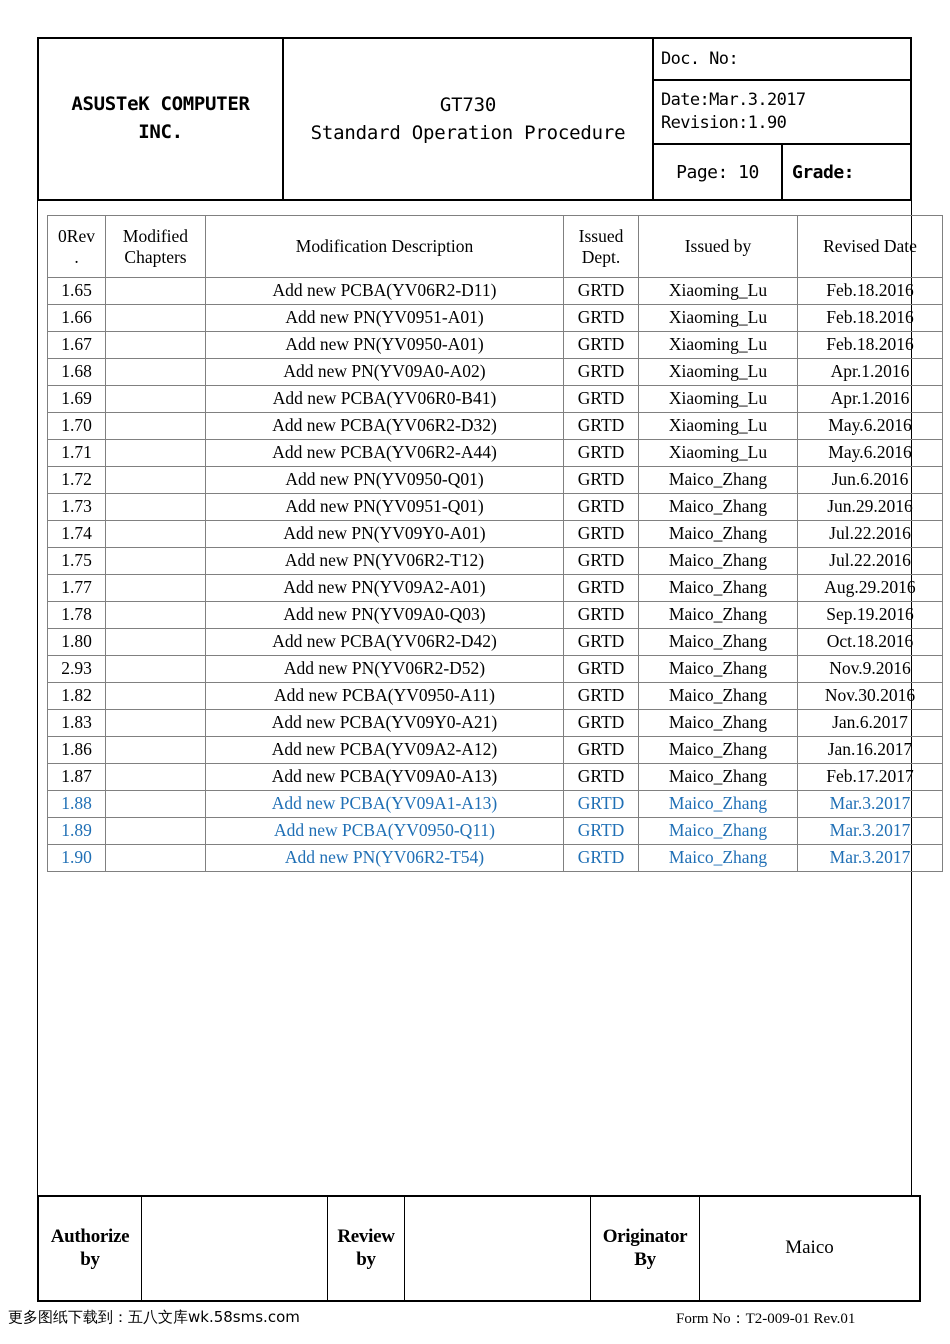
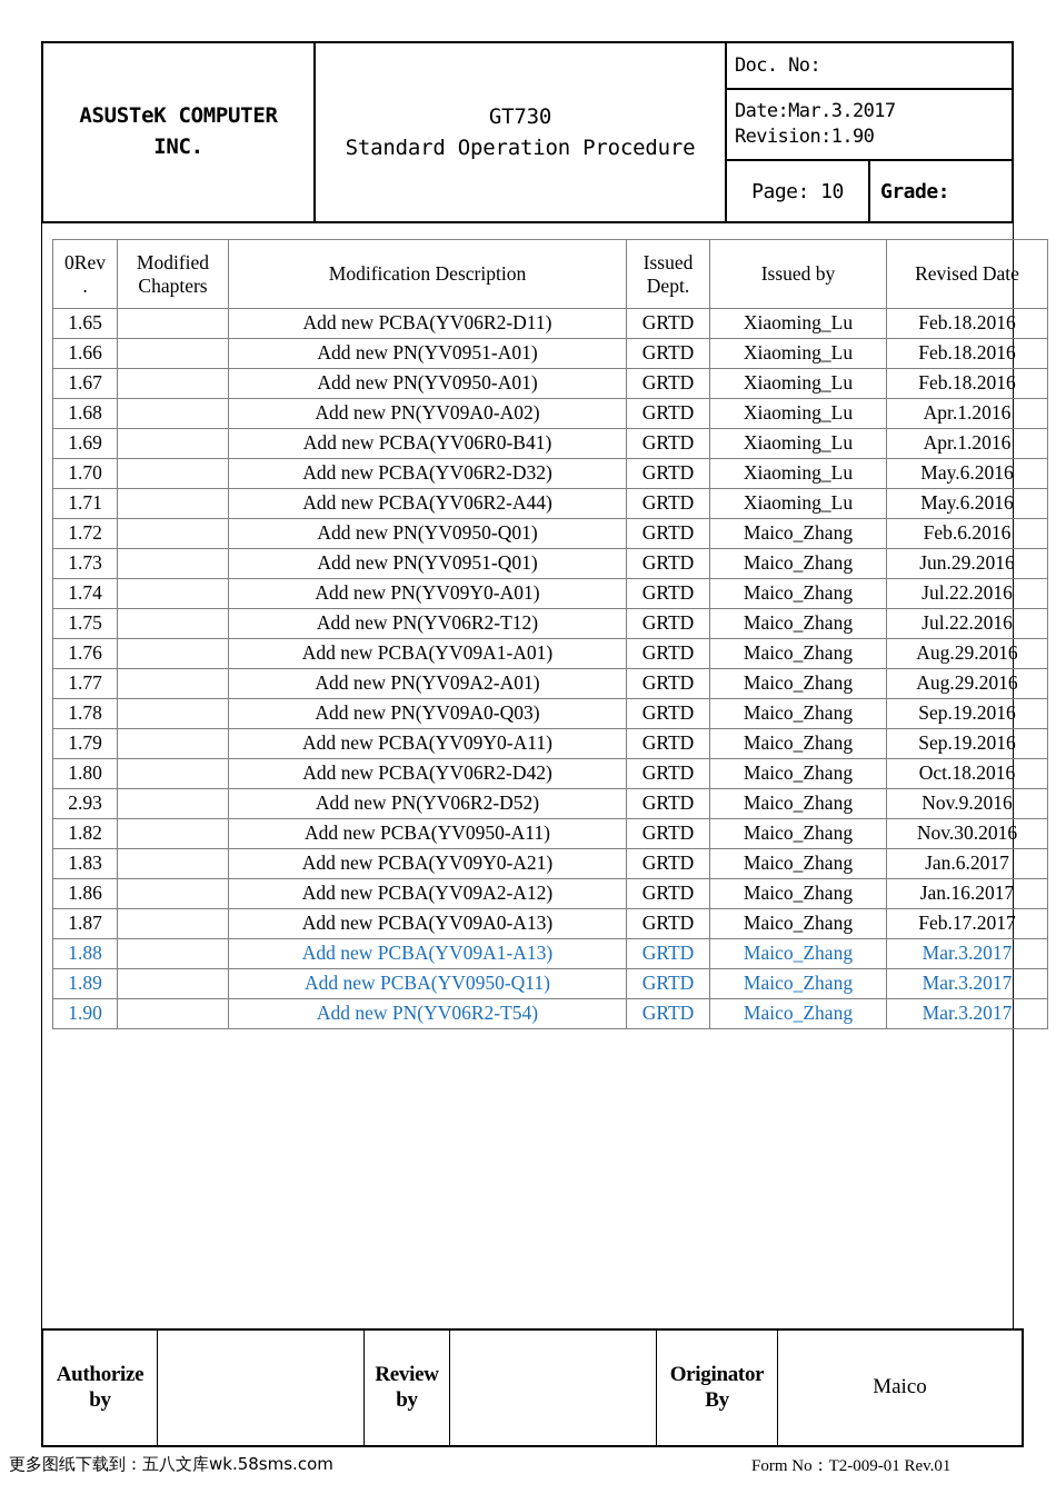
  ASUSTeK COMPUTER INC.	GT730 Standard Operation Procedure	Doc. No:
  Date:Mar.3.2017 Revision:1.90
  Page: 10	Grade:
  0Rev .	Modified Chapters	Modification Description	Issued Dept.	Issued by	Revised Date
  1.65		Add new PCBA(YV06R2-D11)	GRTD	Xiaoming_Lu	Feb.18.2016
  1.66		Add new PN(YV0951-A01)	GRTD	Xiaoming_Lu	Feb.18.2016
  1.67		Add new PN(YV0950-A01)	GRTD	Xiaoming_Lu	Feb.18.2016
  1.68		Add new PN(YV09A0-A02)	GRTD	Xiaoming_Lu	Apr.1.2016
  1.69		Add new PCBA(YV06R0-B41)	GRTD	Xiaoming_Lu	Apr.1.2016
  1.70		Add new PCBA(YV06R2-D32)	GRTD	Xiaoming_Lu	May.6.2016
  1.71		Add new PCBA(YV06R2-A44)	GRTD	Xiaoming_Lu	May.6.2016
- 1.72		Add new PN(YV0950-Q01)	GRTD	Maico_Zhang	Jun.6.2016
+ 1.72		Add new PN(YV0950-Q01)	GRTD	Maico_Zhang	Feb.6.2016
  1.73		Add new PN(YV0951-Q01)	GRTD	Maico_Zhang	Jun.29.2016
  1.74		Add new PN(YV09Y0-A01)	GRTD	Maico_Zhang	Jul.22.2016
  1.75		Add new PN(YV06R2-T12)	GRTD	Maico_Zhang	Jul.22.2016
+ 1.76		Add new PCBA(YV09A1-A01)	GRTD	Maico_Zhang	Aug.29.2016
  1.77		Add new PN(YV09A2-A01)	GRTD	Maico_Zhang	Aug.29.2016
  1.78		Add new PN(YV09A0-Q03)	GRTD	Maico_Zhang	Sep.19.2016
+ 1.79		Add new PCBA(YV09Y0-A11)	GRTD	Maico_Zhang	Sep.19.2016
  1.80		Add new PCBA(YV06R2-D42)	GRTD	Maico_Zhang	Oct.18.2016
  2.93		Add new PN(YV06R2-D52)	GRTD	Maico_Zhang	Nov.9.2016
  1.82		Add new PCBA(YV0950-A11)	GRTD	Maico_Zhang	Nov.30.2016
  1.83		Add new PCBA(YV09Y0-A21)	GRTD	Maico_Zhang	Jan.6.2017
  1.86		Add new PCBA(YV09A2-A12)	GRTD	Maico_Zhang	Jan.16.2017
  1.87		Add new PCBA(YV09A0-A13)	GRTD	Maico_Zhang	Feb.17.2017
  1.88		Add new PCBA(YV09A1-A13)	GRTD	Maico_Zhang	Mar.3.2017
  1.89		Add new PCBA(YV0950-Q11)	GRTD	Maico_Zhang	Mar.3.2017
  1.90		Add new PN(YV06R2-T54)	GRTD	Maico_Zhang	Mar.3.2017
  Authorize by		Review by		Originator By	Maico
  更多图纸下载到：五八文库wk.58sms.com
  Form No：T2-009-01 Rev.01
